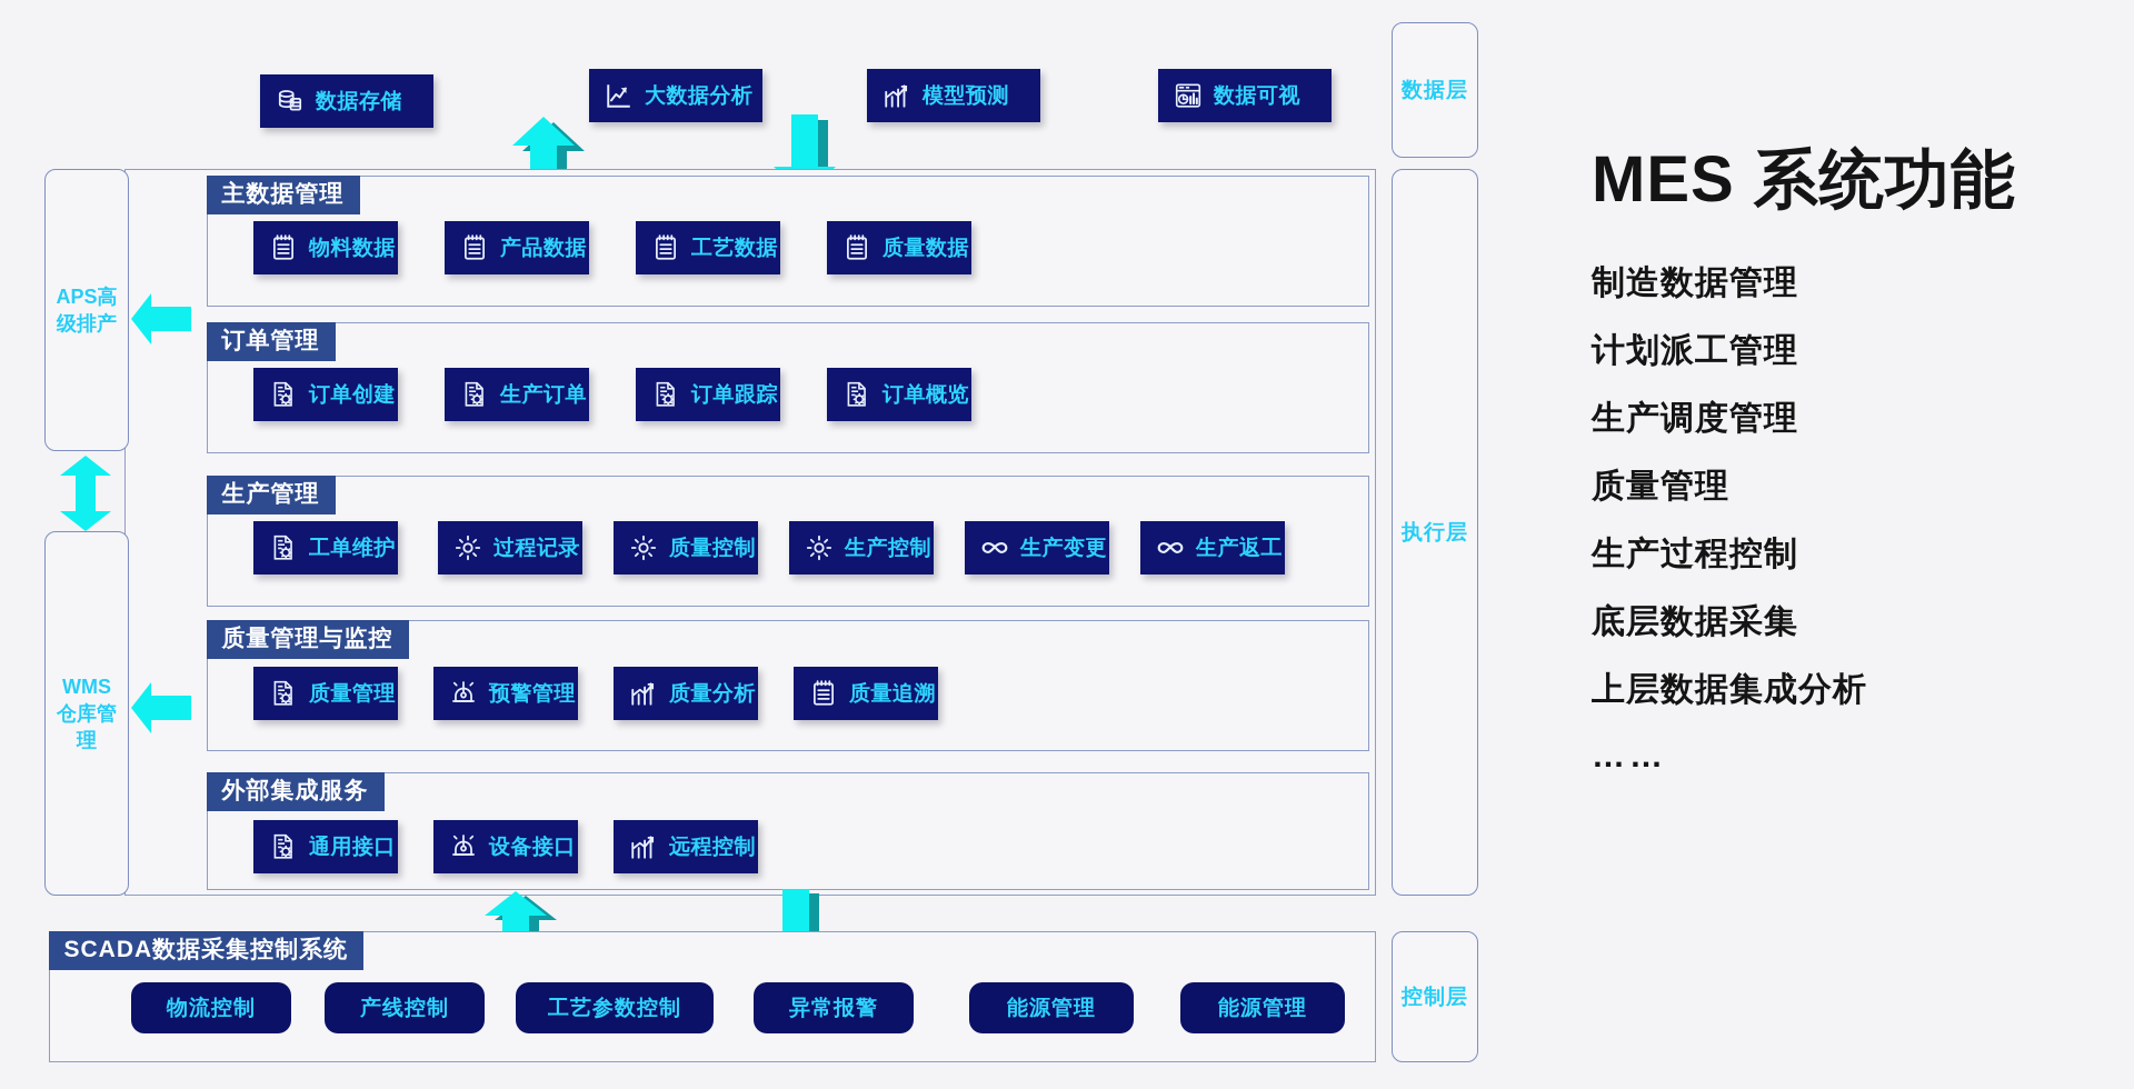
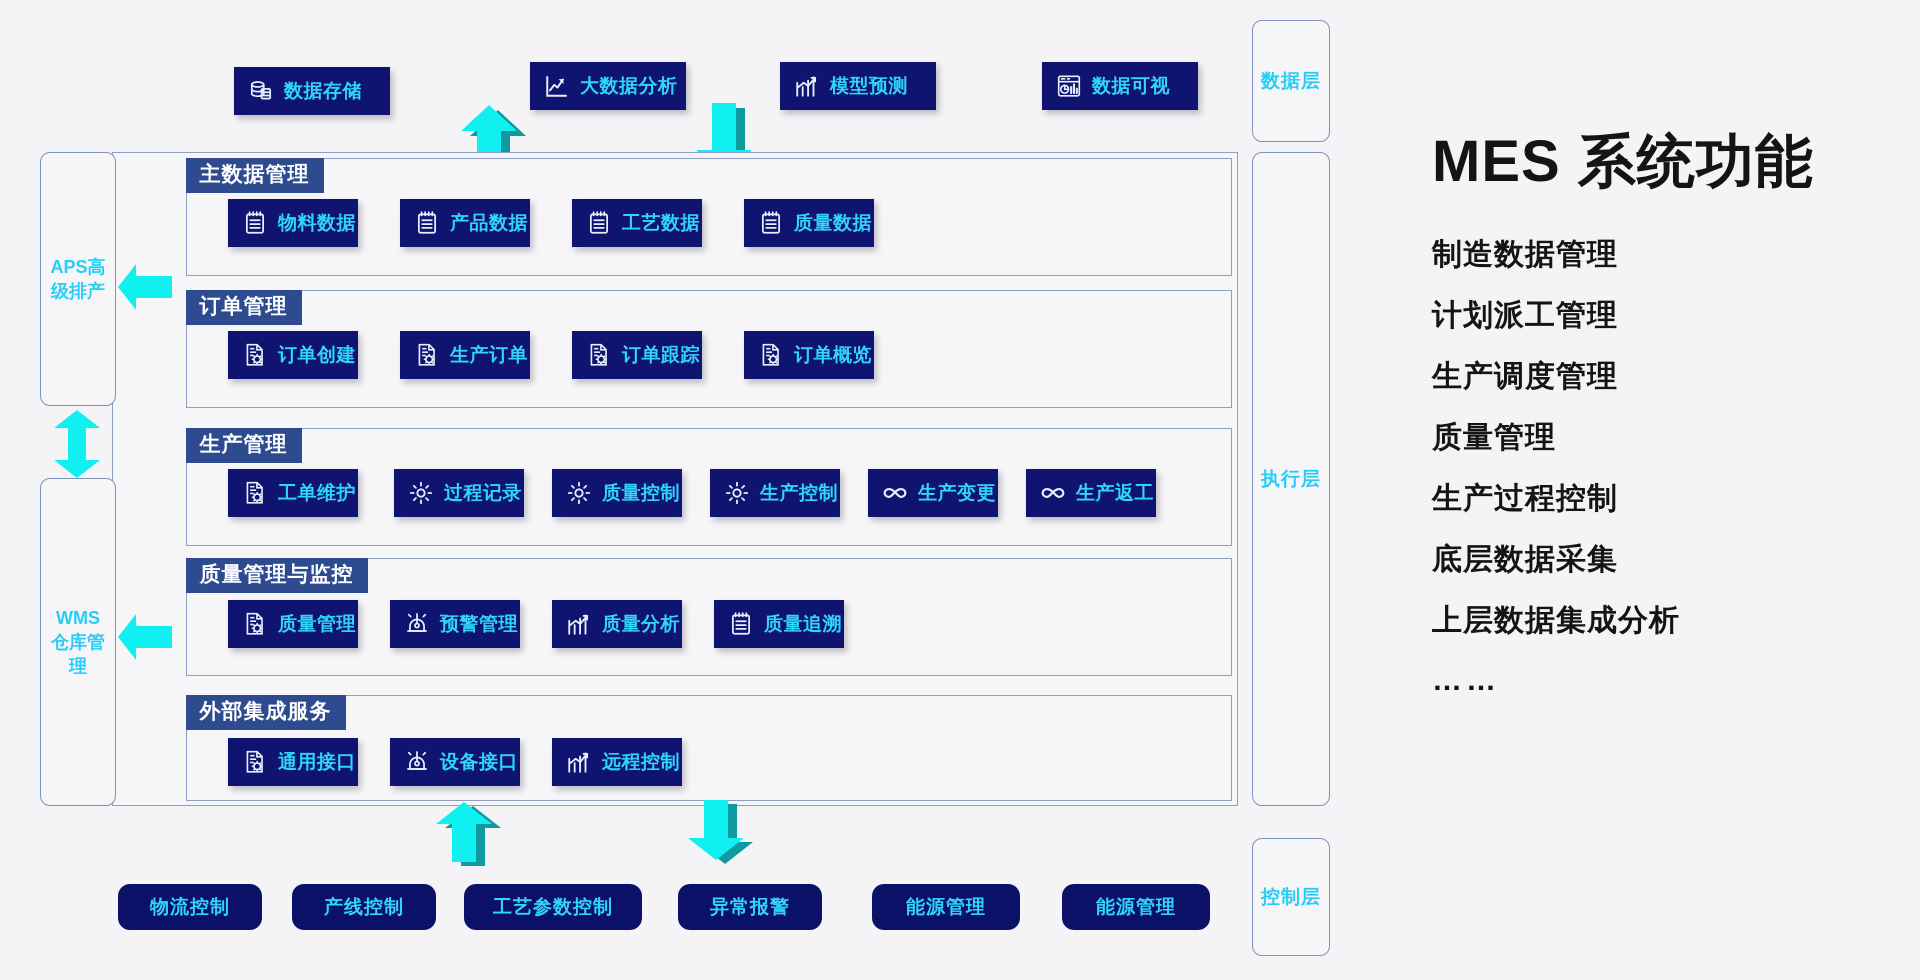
  数据存储
  大数据分析
  模型预测
  数据可视
  数据层
  主数据管理
  物料数据
  产品数据
  工艺数据
  质量数据
  订单管理
  订单创建
  生产订单
  订单跟踪
  订单概览
  生产管理
  工单维护
  过程记录
  质量控制
  生产控制
  生产变更
  生产返工
  质量管理与监控
  质量管理
  预警管理
  质量分析
  质量追溯
  外部集成服务
  通用接口
  设备接口
  远程控制
  执行层
  APS高级排产
  WMS仓库管理
- SCADA数据采集控制系统
  物流控制
  产线控制
  工艺参数控制
  异常报警
  能源管理
  能源管理
  控制层
  MES 系统功能
  制造数据管理
  计划派工管理
  生产调度管理
  质量管理
  生产过程控制
  底层数据采集
  上层数据集成分析
  ……
